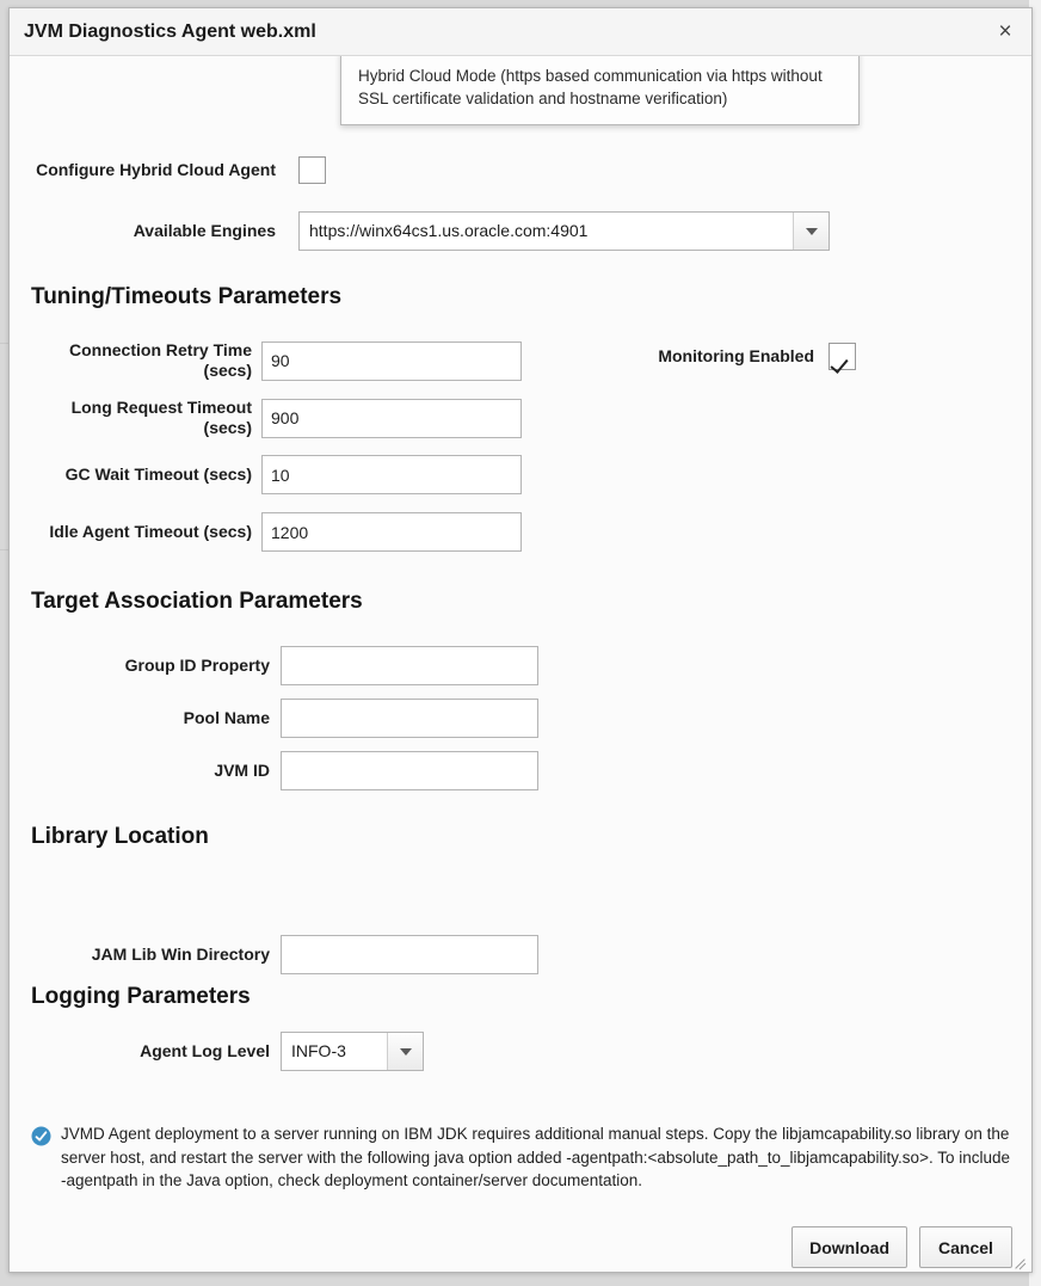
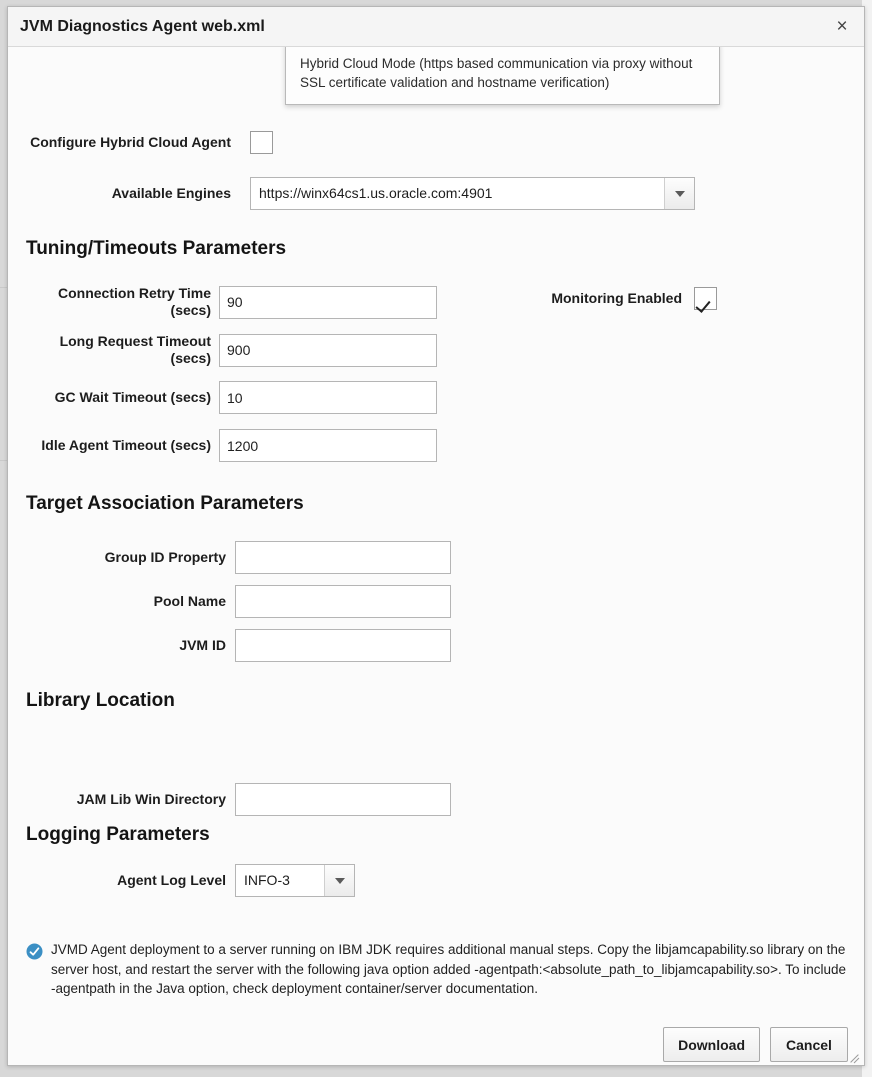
  JVM Diagnostics Agent web.xml
  ×
- Hybrid Cloud Mode (https based communication via https without SSL certificate validation and hostname verification)
+ Hybrid Cloud Mode (https based communication via proxy without SSL certificate validation and hostname verification)
  Configure Hybrid Cloud Agent
  Available Engines
  https://winx64cs1.us.oracle.com:4901
  Tuning/Timeouts Parameters
  Connection Retry Time (secs)
  90
  Long Request Timeout (secs)
  900
  GC Wait Timeout (secs)
  10
  Idle Agent Timeout (secs)
  1200
  Monitoring Enabled
  Target Association Parameters
  Group ID Property
  Pool Name
  JVM ID
  Library Location
  JAM Lib Win Directory
  Logging Parameters
  Agent Log Level
  INFO-3
  JVMD Agent deployment to a server running on IBM JDK requires additional manual steps. Copy the libjamcapability.so library on the server host, and restart the server with the following java option added -agentpath:<absolute_path_to_libjamcapability.so>. To include -agentpath in the Java option, check deployment container/server documentation.
  Download
  Cancel
